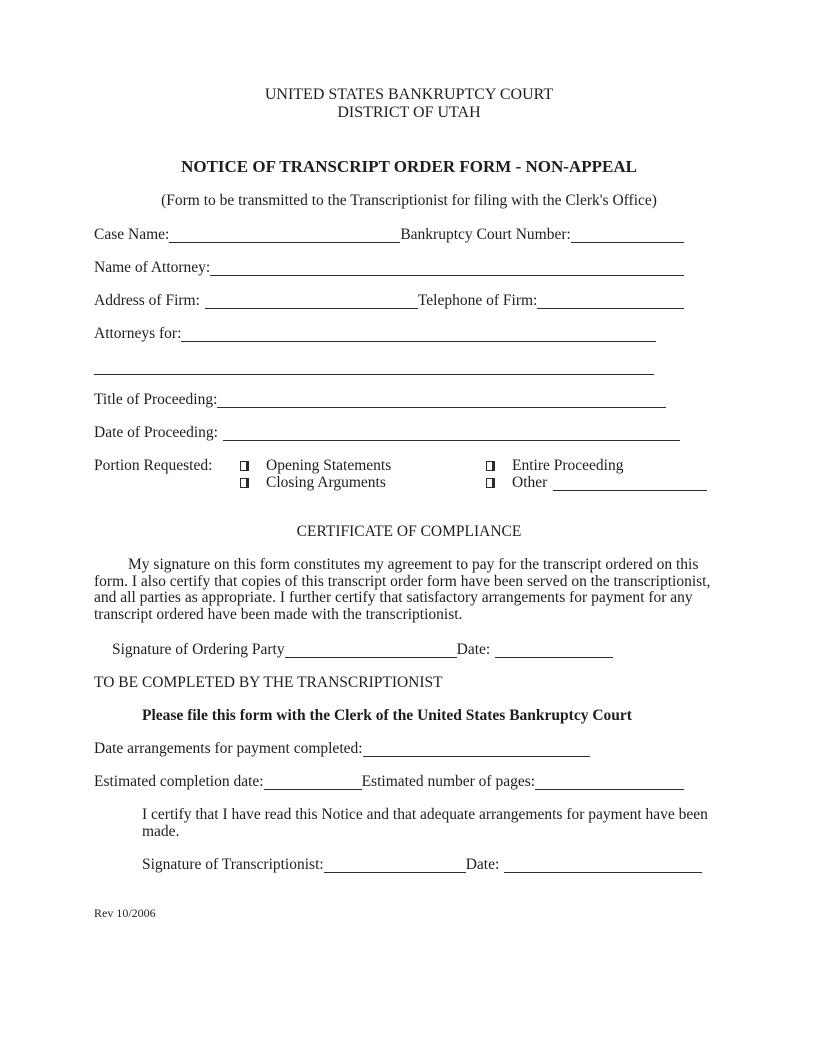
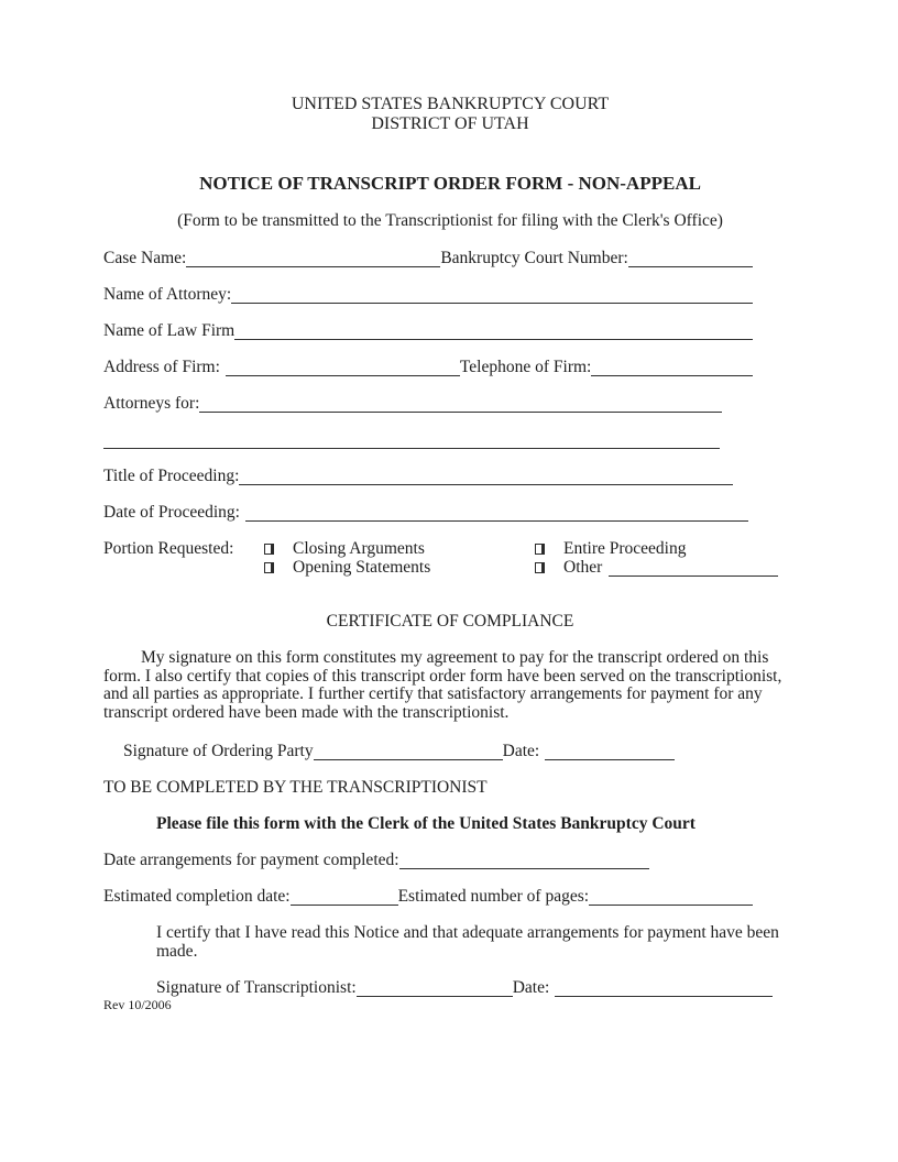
  UNITED STATES BANKRUPTCY COURT
  DISTRICT OF UTAH
  NOTICE OF TRANSCRIPT ORDER FORM - NON-APPEAL
  (Form to be transmitted to the Transcriptionist for filing with the Clerk's Office)
  Case Name:
  Bankruptcy Court Number:
  Name of Attorney:
+ Name of Law Firm
  Address of Firm:
  Telephone of Firm:
  Attorneys for:
  Title of Proceeding:
  Date of Proceeding:
  Portion Requested:
- Opening Statements
+ Closing Arguments
  Entire Proceeding
- Closing Arguments
+ Opening Statements
  Other
  CERTIFICATE OF COMPLIANCE
  My signature on this form constitutes my agreement to pay for the transcript ordered on this form. I also certify that copies of this transcript order form have been served on the transcriptionist, and all parties as appropriate. I further certify that satisfactory arrangements for payment for any transcript ordered have been made with the transcriptionist.
  Signature of Ordering Party
  Date:
  TO BE COMPLETED BY THE TRANSCRIPTIONIST
  Please file this form with the Clerk of the United States Bankruptcy Court
  Date arrangements for payment completed:
  Estimated completion date:
  Estimated number of pages:
  I certify that I have read this Notice and that adequate arrangements for payment have been made.
  Signature of Transcriptionist:
  Date:
  Rev 10/2006
